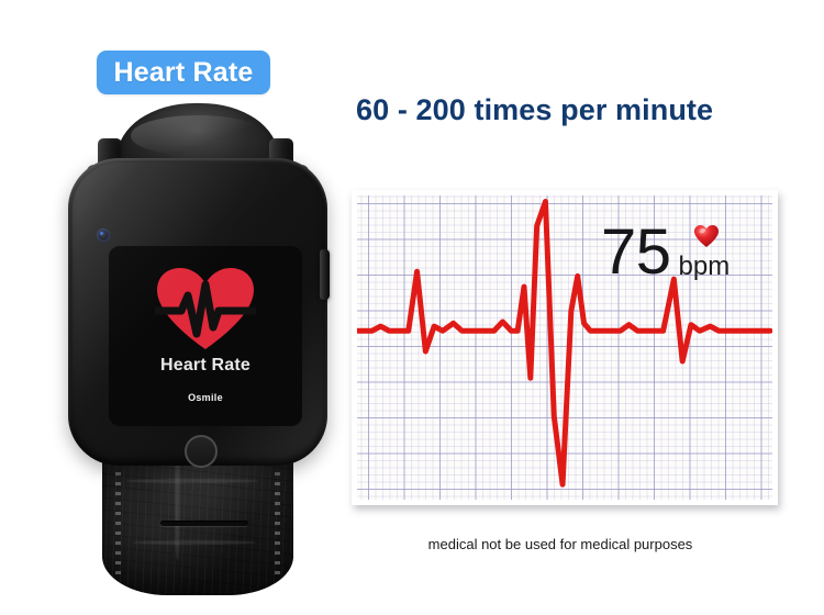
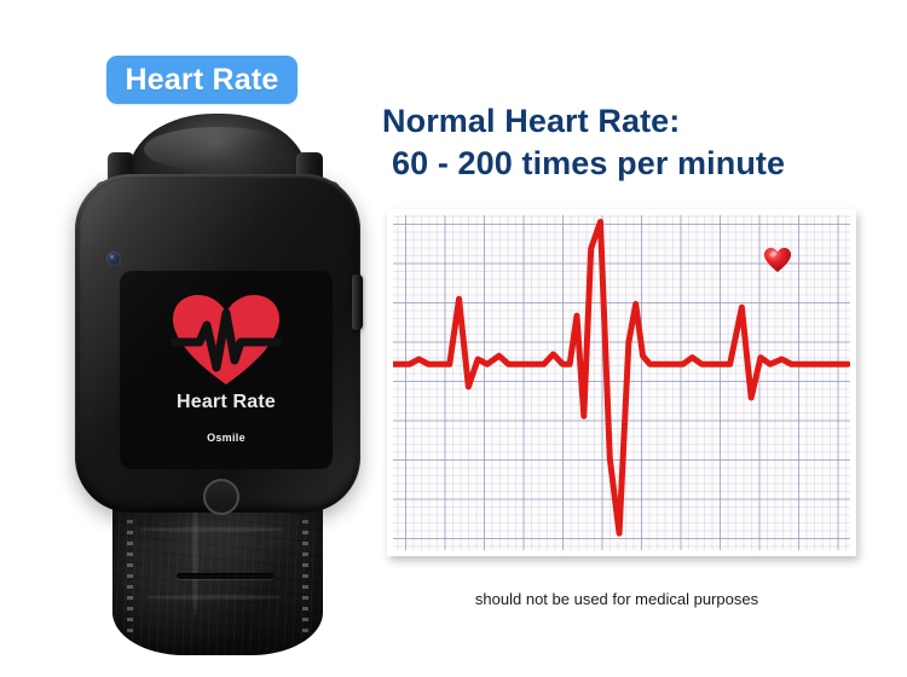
  Heart Rate
+ Normal Heart Rate:
  60 - 200 times per minute
- 75
- bpm
- medical not be used for medical purposes
+ should not be used for medical purposes
